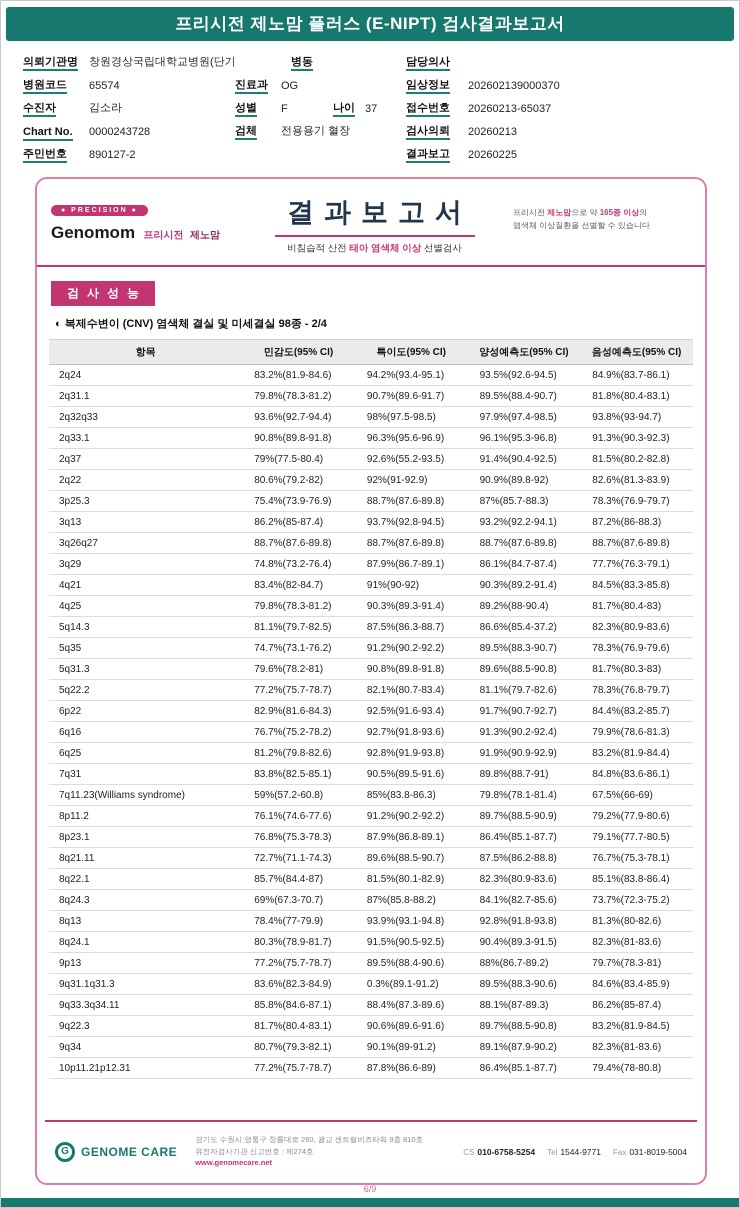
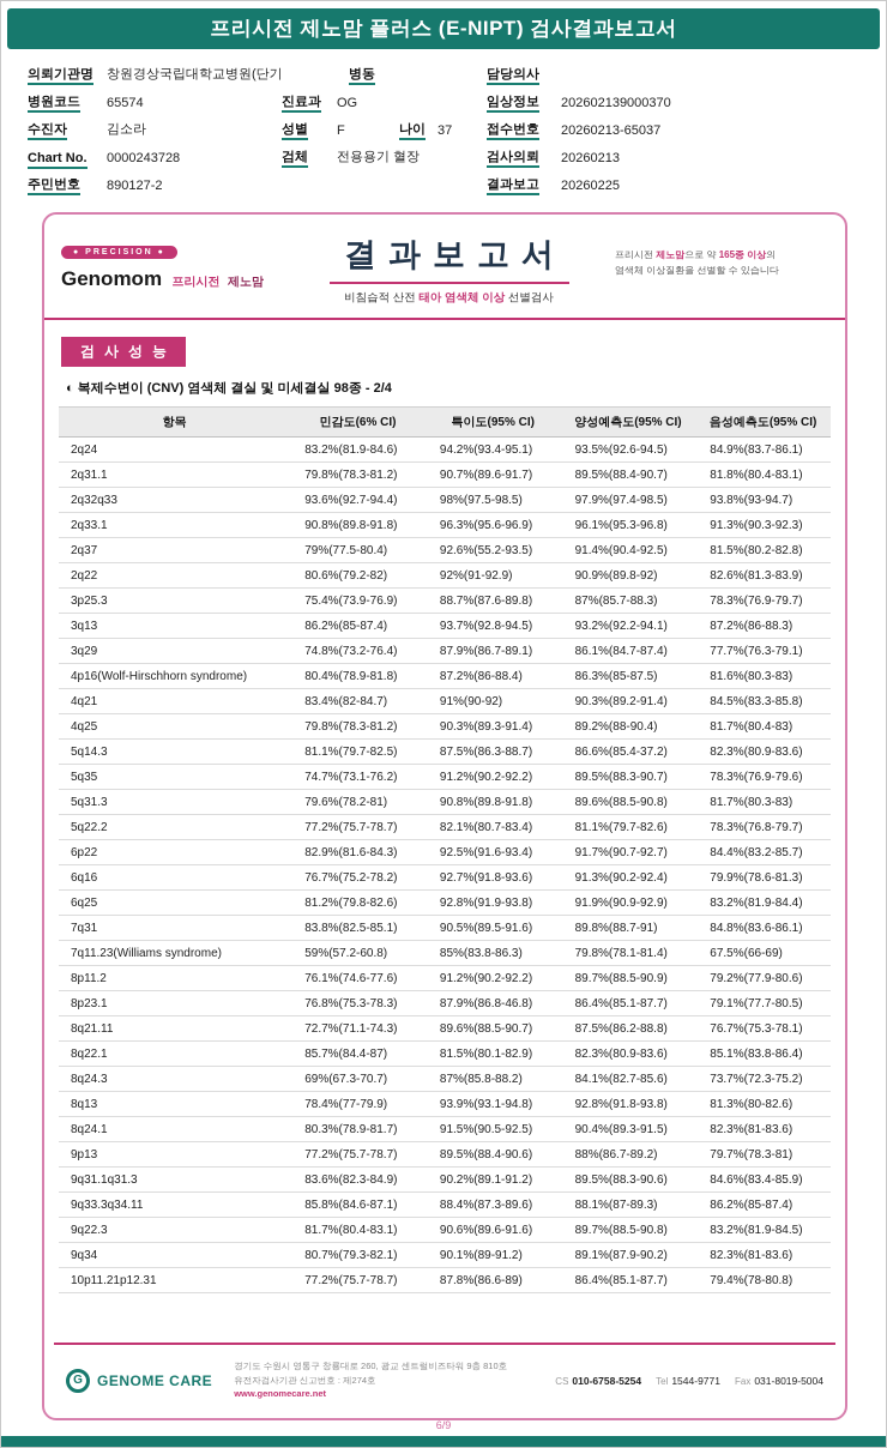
  프리시전 제노맘 플러스 (E-NIPT) 검사결과보고서
  의뢰기관명
  창원경상국립대학교병원(단기
  병원코드
  65574
  수진자
  김소라
  Chart No.
  0000243728
  주민번호
  890127-2
  병동
  진료과
  OG
  성별
  F
  나이
  37
  검체
  전용용기 혈장
  담당의사
  임상정보
  202602139000370
  접수번호
  20260213-65037
  검사의뢰
  20260213
  결과보고
  20260225
  Genomom 프리시전 제노맘
  결과보고서
  비침습적 산전 태아 염색체 이상 선별검사
  프리시전 제노맘으로 약 165종 이상의
  염색체 이상질환을 선별할 수 있습니다
  검사성능
  ◐ 복제수변이 (CNV) 염색체 결실 및 미세결실 98종 - 2/4
- 항목	민감도(95% CI)	특이도(95% CI)	양성예측도(95% CI)	음성예측도(95% CI)
+ 항목	민감도(6% CI)	특이도(95% CI)	양성예측도(95% CI)	음성예측도(95% CI)
  2q24	83.2%(81.9-84.6)	94.2%(93.4-95.1)	93.5%(92.6-94.5)	84.9%(83.7-86.1)
  2q31.1	79.8%(78.3-81.2)	90.7%(89.6-91.7)	89.5%(88.4-90.7)	81.8%(80.4-83.1)
  2q32q33	93.6%(92.7-94.4)	98%(97.5-98.5)	97.9%(97.4-98.5)	93.8%(93-94.7)
  2q33.1	90.8%(89.8-91.8)	96.3%(95.6-96.9)	96.1%(95.3-96.8)	91.3%(90.3-92.3)
  2q37	79%(77.5-80.4)	92.6%(55.2-93.5)	91.4%(90.4-92.5)	81.5%(80.2-82.8)
  2q22	80.6%(79.2-82)	92%(91-92.9)	90.9%(89.8-92)	82.6%(81.3-83.9)
  3p25.3	75.4%(73.9-76.9)	88.7%(87.6-89.8)	87%(85.7-88.3)	78.3%(76.9-79.7)
  3q13	86.2%(85-87.4)	93.7%(92.8-94.5)	93.2%(92.2-94.1)	87.2%(86-88.3)
- 3q26q27	88.7%(87.6-89.8)	88.7%(87.6-89.8)	88.7%(87.6-89.8)	88.7%(87.6-89.8)
  3q29	74.8%(73.2-76.4)	87.9%(86.7-89.1)	86.1%(84.7-87.4)	77.7%(76.3-79.1)
+ 4p16(Wolf-Hirschhorn syndrome)	80.4%(78.9-81.8)	87.2%(86-88.4)	86.3%(85-87.5)	81.6%(80.3-83)
  4q21	83.4%(82-84.7)	91%(90-92)	90.3%(89.2-91.4)	84.5%(83.3-85.8)
  4q25	79.8%(78.3-81.2)	90.3%(89.3-91.4)	89.2%(88-90.4)	81.7%(80.4-83)
  5q14.3	81.1%(79.7-82.5)	87.5%(86.3-88.7)	86.6%(85.4-37.2)	82.3%(80.9-83.6)
  5q35	74.7%(73.1-76.2)	91.2%(90.2-92.2)	89.5%(88.3-90.7)	78.3%(76.9-79.6)
  5q31.3	79.6%(78.2-81)	90.8%(89.8-91.8)	89.6%(88.5-90.8)	81.7%(80.3-83)
  5q22.2	77.2%(75.7-78.7)	82.1%(80.7-83.4)	81.1%(79.7-82.6)	78.3%(76.8-79.7)
  6p22	82.9%(81.6-84.3)	92.5%(91.6-93.4)	91.7%(90.7-92.7)	84.4%(83.2-85.7)
  6q16	76.7%(75.2-78.2)	92.7%(91.8-93.6)	91.3%(90.2-92.4)	79.9%(78.6-81.3)
  6q25	81.2%(79.8-82.6)	92.8%(91.9-93.8)	91.9%(90.9-92.9)	83.2%(81.9-84.4)
  7q31	83.8%(82.5-85.1)	90.5%(89.5-91.6)	89.8%(88.7-91)	84.8%(83.6-86.1)
  7q11.23(Williams syndrome)	59%(57.2-60.8)	85%(83.8-86.3)	79.8%(78.1-81.4)	67.5%(66-69)
  8p11.2	76.1%(74.6-77.6)	91.2%(90.2-92.2)	89.7%(88.5-90.9)	79.2%(77.9-80.6)
- 8p23.1	76.8%(75.3-78.3)	87.9%(86.8-89.1)	86.4%(85.1-87.7)	79.1%(77.7-80.5)
+ 8p23.1	76.8%(75.3-78.3)	87.9%(86.8-46.8)	86.4%(85.1-87.7)	79.1%(77.7-80.5)
  8q21.11	72.7%(71.1-74.3)	89.6%(88.5-90.7)	87.5%(86.2-88.8)	76.7%(75.3-78.1)
  8q22.1	85.7%(84.4-87)	81.5%(80.1-82.9)	82.3%(80.9-83.6)	85.1%(83.8-86.4)
  8q24.3	69%(67.3-70.7)	87%(85.8-88.2)	84.1%(82.7-85.6)	73.7%(72.3-75.2)
  8q13	78.4%(77-79.9)	93.9%(93.1-94.8)	92.8%(91.8-93.8)	81.3%(80-82.6)
  8q24.1	80.3%(78.9-81.7)	91.5%(90.5-92.5)	90.4%(89.3-91.5)	82.3%(81-83.6)
  9p13	77.2%(75.7-78.7)	89.5%(88.4-90.6)	88%(86.7-89.2)	79.7%(78.3-81)
- 9q31.1q31.3	83.6%(82.3-84.9)	0.3%(89.1-91.2)	89.5%(88.3-90.6)	84.6%(83.4-85.9)
+ 9q31.1q31.3	83.6%(82.3-84.9)	90.2%(89.1-91.2)	89.5%(88.3-90.6)	84.6%(83.4-85.9)
  9q33.3q34.11	85.8%(84.6-87.1)	88.4%(87.3-89.6)	88.1%(87-89.3)	86.2%(85-87.4)
  9q22.3	81.7%(80.4-83.1)	90.6%(89.6-91.6)	89.7%(88.5-90.8)	83.2%(81.9-84.5)
  9q34	80.7%(79.3-82.1)	90.1%(89-91.2)	89.1%(87.9-90.2)	82.3%(81-83.6)
  10p11.21p12.31	77.2%(75.7-78.7)	87.8%(86.6-89)	86.4%(85.1-87.7)	79.4%(78-80.8)
  G
  GENOME CARE
  경기도 수원시 영통구 창룡대로 260, 광교 센트럴비즈타워 9층 810호
  유전자검사기관 신고번호 : 제274호
  www.genomecare.net
  CS 010-6758-5254
  Tel 1544-9771
  Fax 031-8019-5004
  6/9
